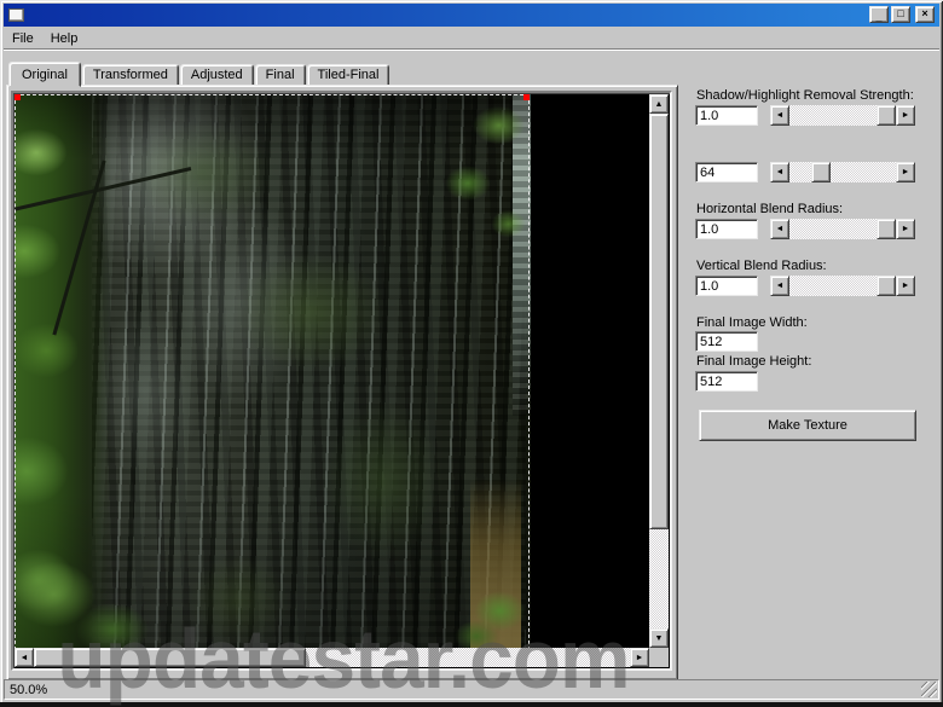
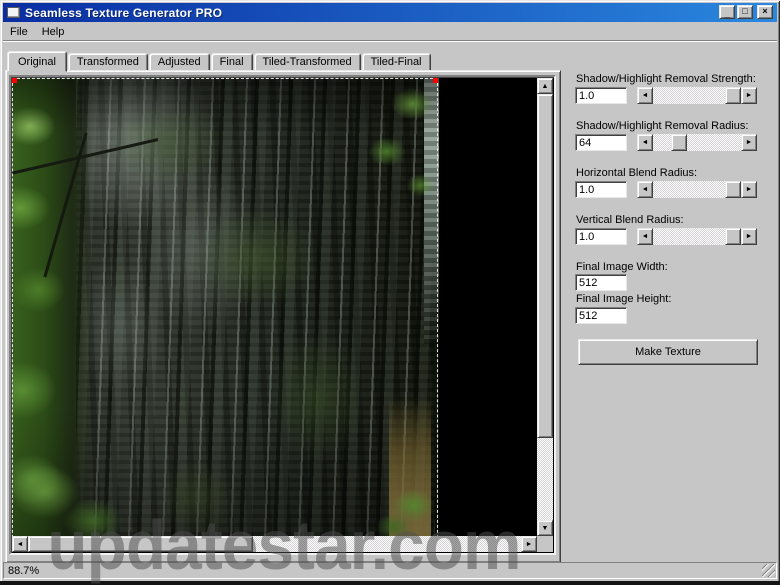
+ Seamless Texture Generator PRO
  _
  □
  ×
  File
  Help
  Original
  Transformed
  Adjusted
  Final
+ Tiled-Transformed
  Tiled-Final
  updatestar.com
  Shadow/Highlight Removal Strength:
  1.0
+ Shadow/Highlight Removal Radius:
  64
  Horizontal Blend Radius:
  1.0
  Vertical Blend Radius:
  1.0
  Final Image Width:
  512
  Final Image Height:
  512
  Make Texture
- 50.0%
+ 88.7%
